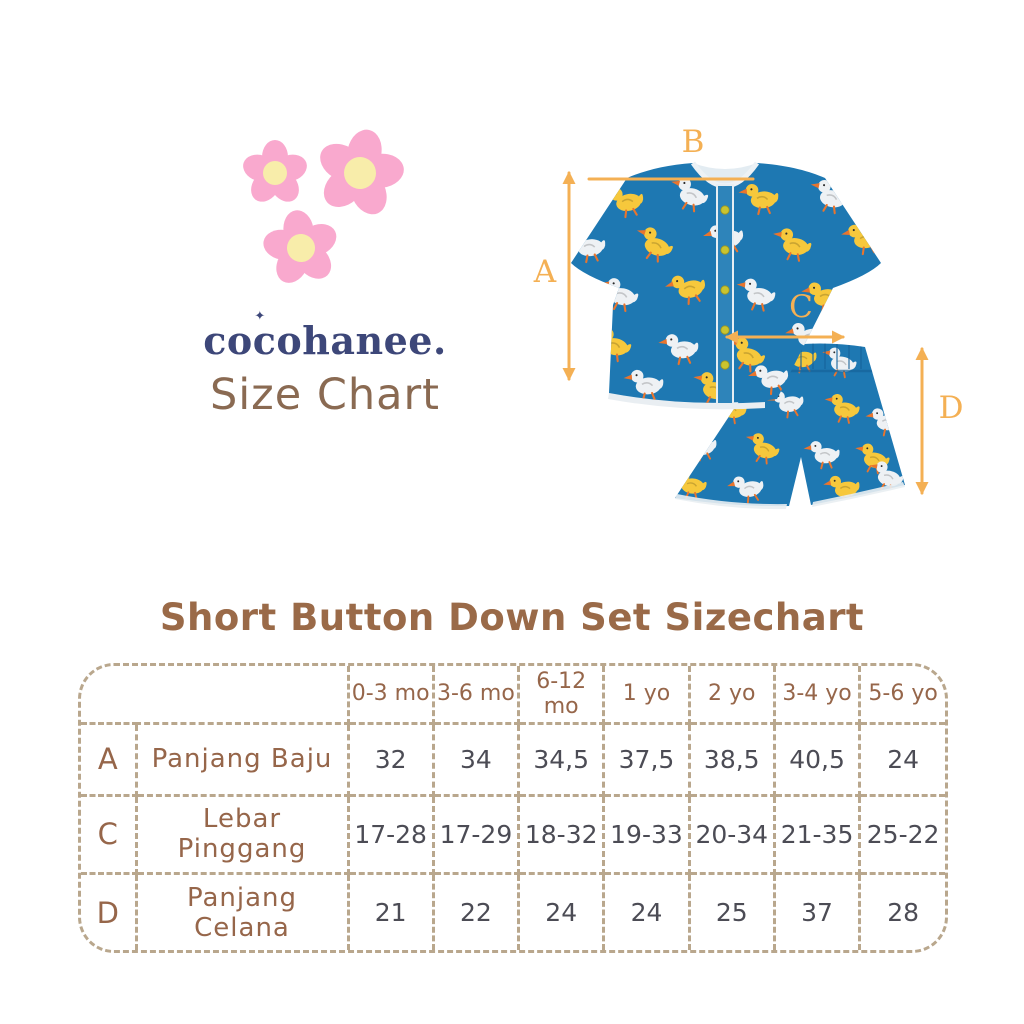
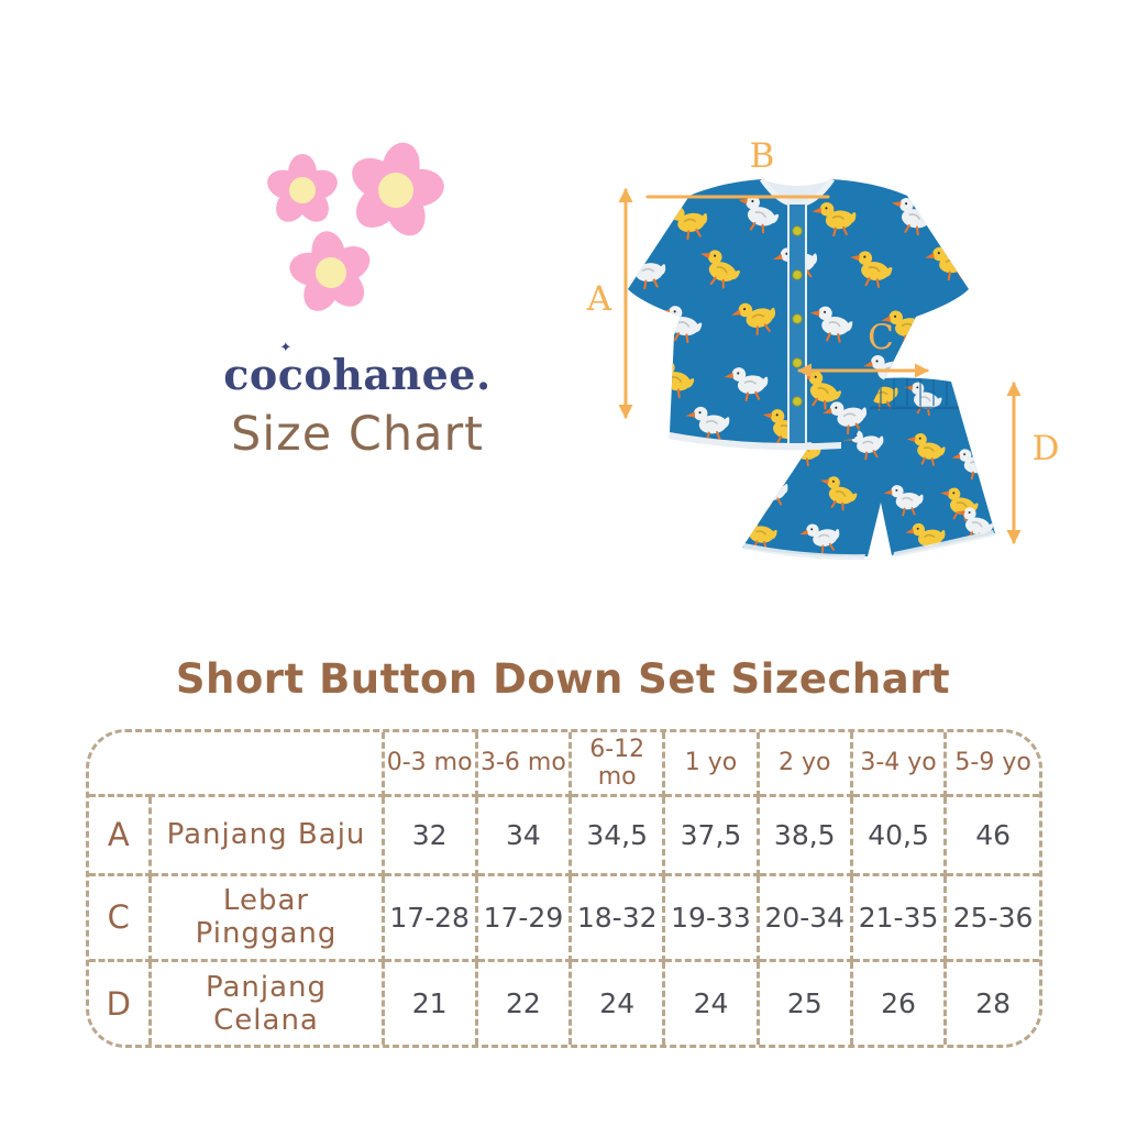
  cocohanee.
  ✦
  Size Chart
  A
  B
  C
  D
  Short Button Down Set Sizechart
- 	0-3 mo	3-6 mo	6-12 mo	1 yo	2 yo	3-4 yo	5-6 yo
+ 	0-3 mo	3-6 mo	6-12 mo	1 yo	2 yo	3-4 yo	5-9 yo
- A	Panjang Baju	32	34	34,5	37,5	38,5	40,5	24
+ A	Panjang Baju	32	34	34,5	37,5	38,5	40,5	46
- C	Lebar Pinggang	17-28	17-29	18-32	19-33	20-34	21-35	25-22
+ C	Lebar Pinggang	17-28	17-29	18-32	19-33	20-34	21-35	25-36
- D	Panjang Celana	21	22	24	24	25	37	28
+ D	Panjang Celana	21	22	24	24	25	26	28
